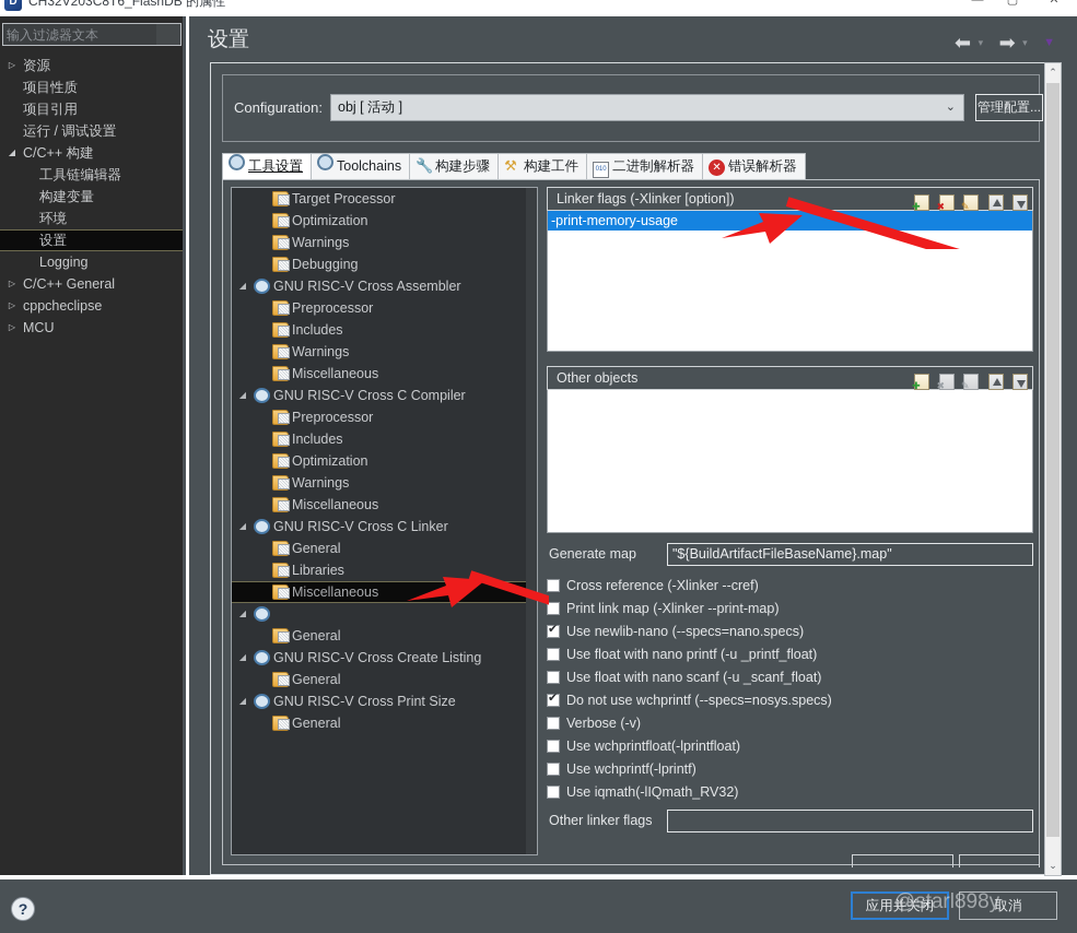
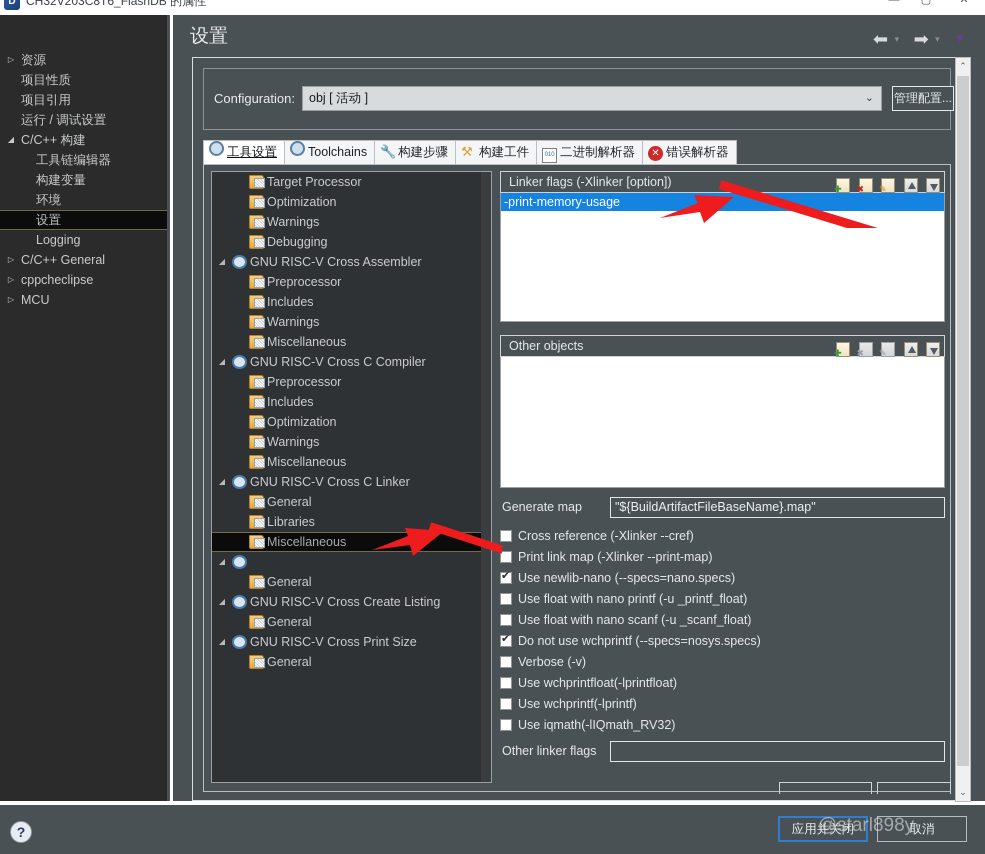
  D
  CH32V203C8T6_FlashDB 的属性
  —
  ▢
  ✕
- 输入过滤器文本
  ▷
  资源
  项目性质
  项目引用
  运行 / 调试设置
  ◢
  C/C++ 构建
  工具链编辑器
  构建变量
  环境
  设置
  Logging
  ▷
  C/C++ General
  ▷
  cppcheclipse
  ▷
  MCU
  设置
  ⬅ ▾ ➡ ▾ ▼
  Configuration:
  obj [ 活动 ]
  ⌄
  管理配置...
  工具设置
  Toolchains
  🔧 构建步骤
  ⚒ 构建工件
  ✕ 错误解析器
  Target Processor
  Optimization
  Warnings
  Debugging
  ◢
  GNU RISC-V Cross Assembler
  Preprocessor
  Includes
  Warnings
  Miscellaneous
  ◢
  GNU RISC-V Cross C Compiler
  Preprocessor
  Includes
  Optimization
  Warnings
  Miscellaneous
  ◢
  GNU RISC-V Cross C Linker
  General
  Libraries
  Miscellaneous
  ◢
  General
  ◢
  GNU RISC-V Cross Create Listing
  General
  ◢
  GNU RISC-V Cross Print Size
  General
  Linker flags (-Xlinker [option])
  ✚
  ✖
  ✎
  -print-memory-usage
  Other objects
  ✚
  ✖
  ✎
  Generate map
  "${BuildArtifactFileBaseName}.map"
  Cross reference (-Xlinker --cref)
  Print link map (-Xlinker --print-map)
  Use newlib-nano (--specs=nano.specs)
  Use float with nano printf (-u _printf_float)
  Use float with nano scanf (-u _scanf_float)
  Do not use wchprintf (--specs=nosys.specs)
  Verbose (-v)
  Use wchprintfloat(-lprintfloat)
  Use wchprintf(-lprintf)
  Use iqmath(-lIQmath_RV32)
  Other linker flags
  ⌃
  ⌄
  ?
  应用并关闭
  取消
  @starl898y
